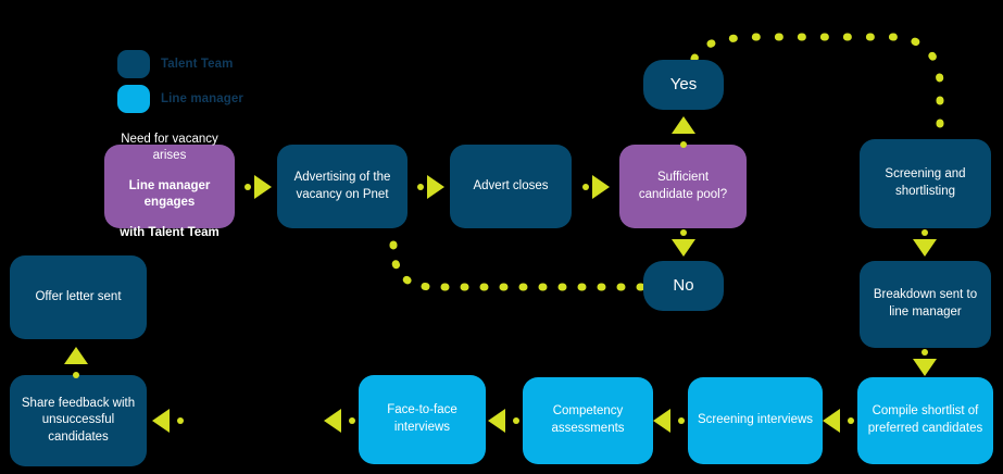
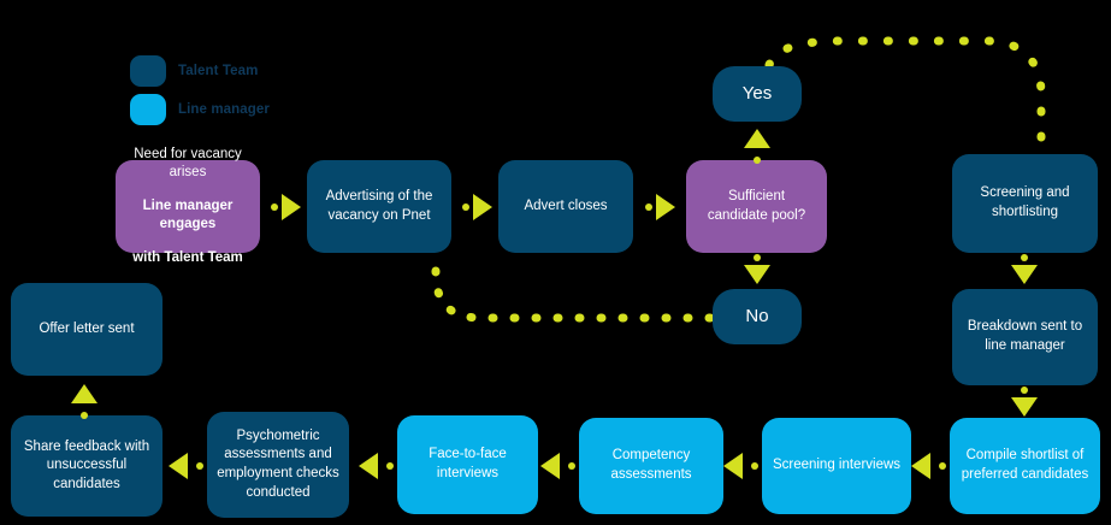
  Talent Team
  Line manager
  Need for vacancy
  arises
  Line manager engages
  with Talent Team
  Advertising of the
  vacancy on Pnet
  Advert closes
  Sufficient
  candidate pool?
  Yes
  No
  Screening and
  shortlisting
  Breakdown sent to
  line manager
  Compile shortlist of
  preferred candidates
  Screening interviews
  Competency
  assessments
  Face-to-face
  interviews
+ Psychometric
+ assessments and
+ employment checks
+ conducted
  Share feedback with
  unsuccessful
  candidates
  Offer letter sent
